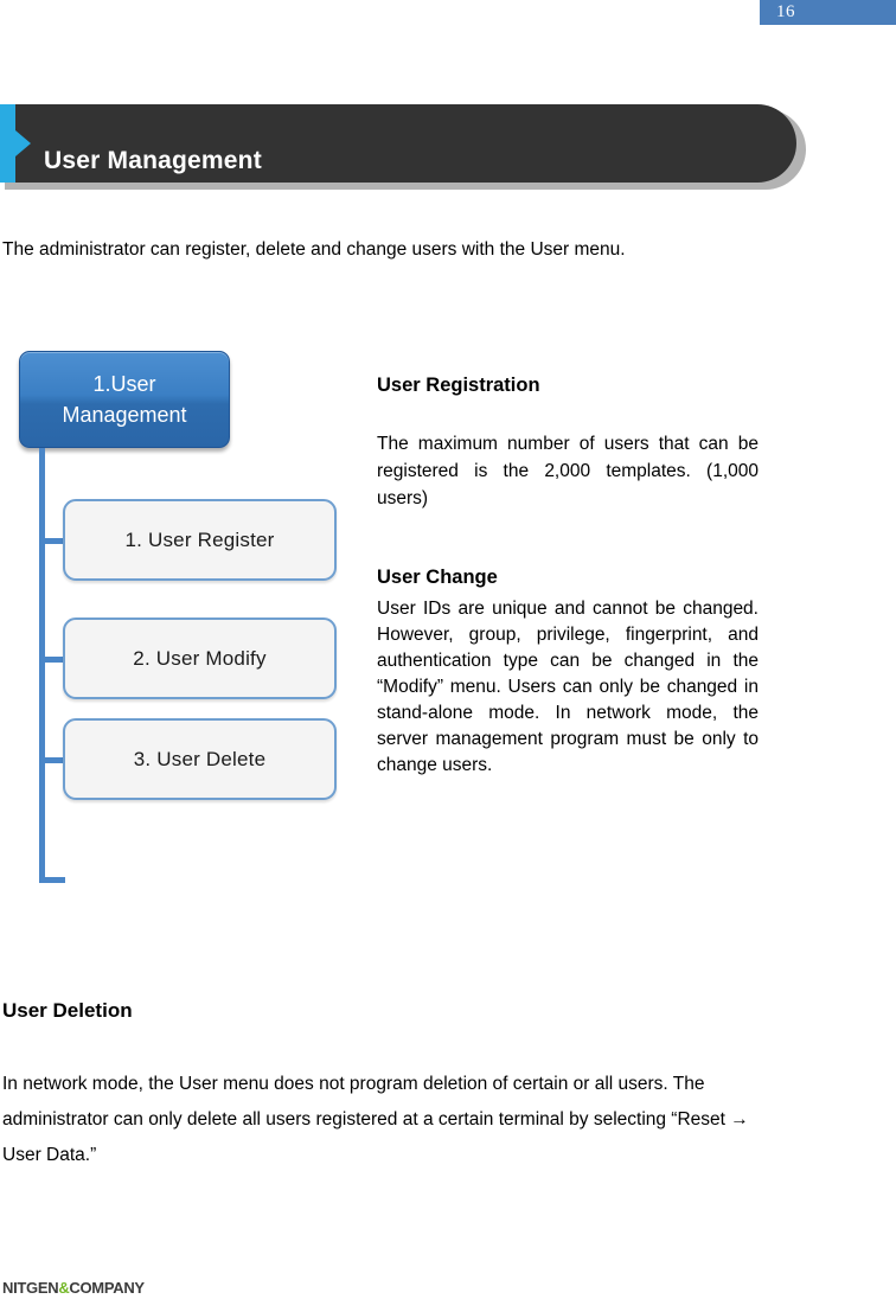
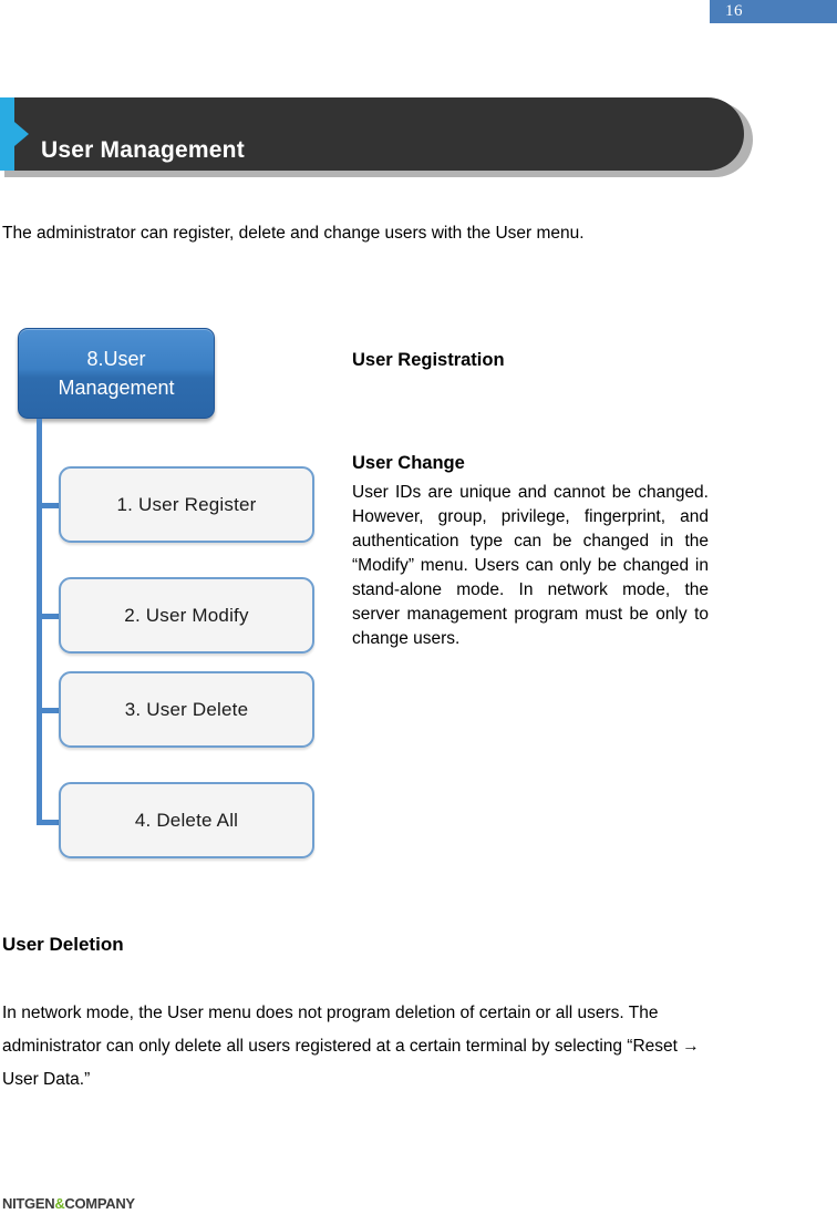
  16
  User Management
  The administrator can register, delete and change users with the User menu.
- 1.User
+ 8.User
  Management
  1. User Register
  2. User Modify
  3. User Delete
+ 4. Delete All
  User Registration
- The maximum number of users that can be registered is the 2,000 templates. (1,000 users)
  User Change
  User IDs are unique and cannot be changed. However, group, privilege, fingerprint, and authentication type can be changed in the “Modify” menu. Users can only be changed in stand-alone mode. In network mode, the server management program must be only to change users.
  User Deletion
  In network mode, the User menu does not program deletion of certain or all users. The administrator can only delete all users registered at a certain terminal by selecting “Reset → User Data.”
  NITGEN&COMPANY
